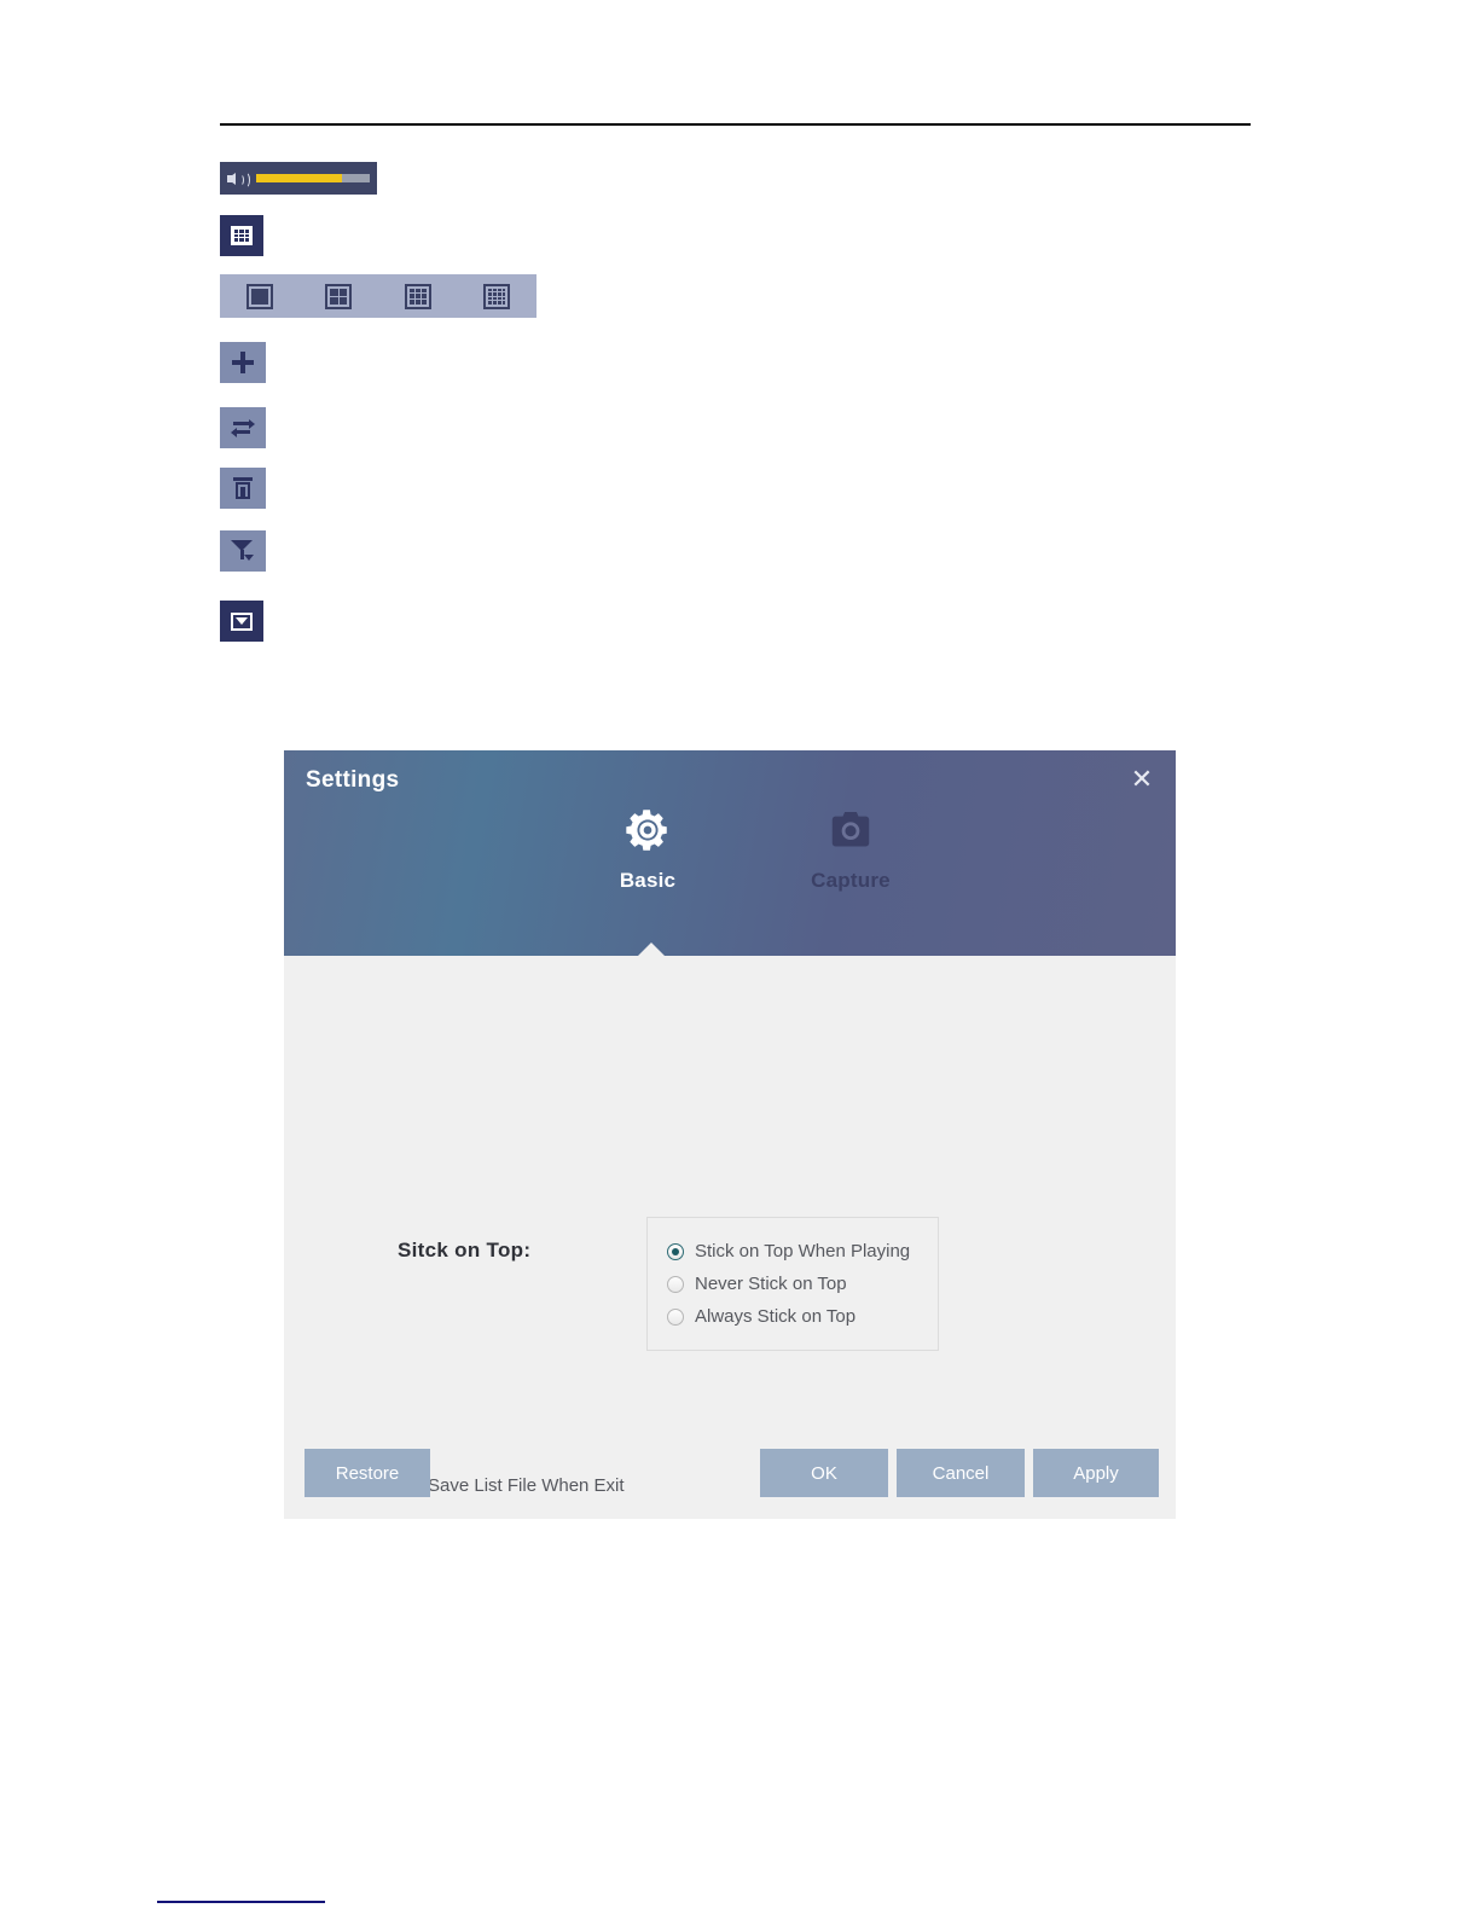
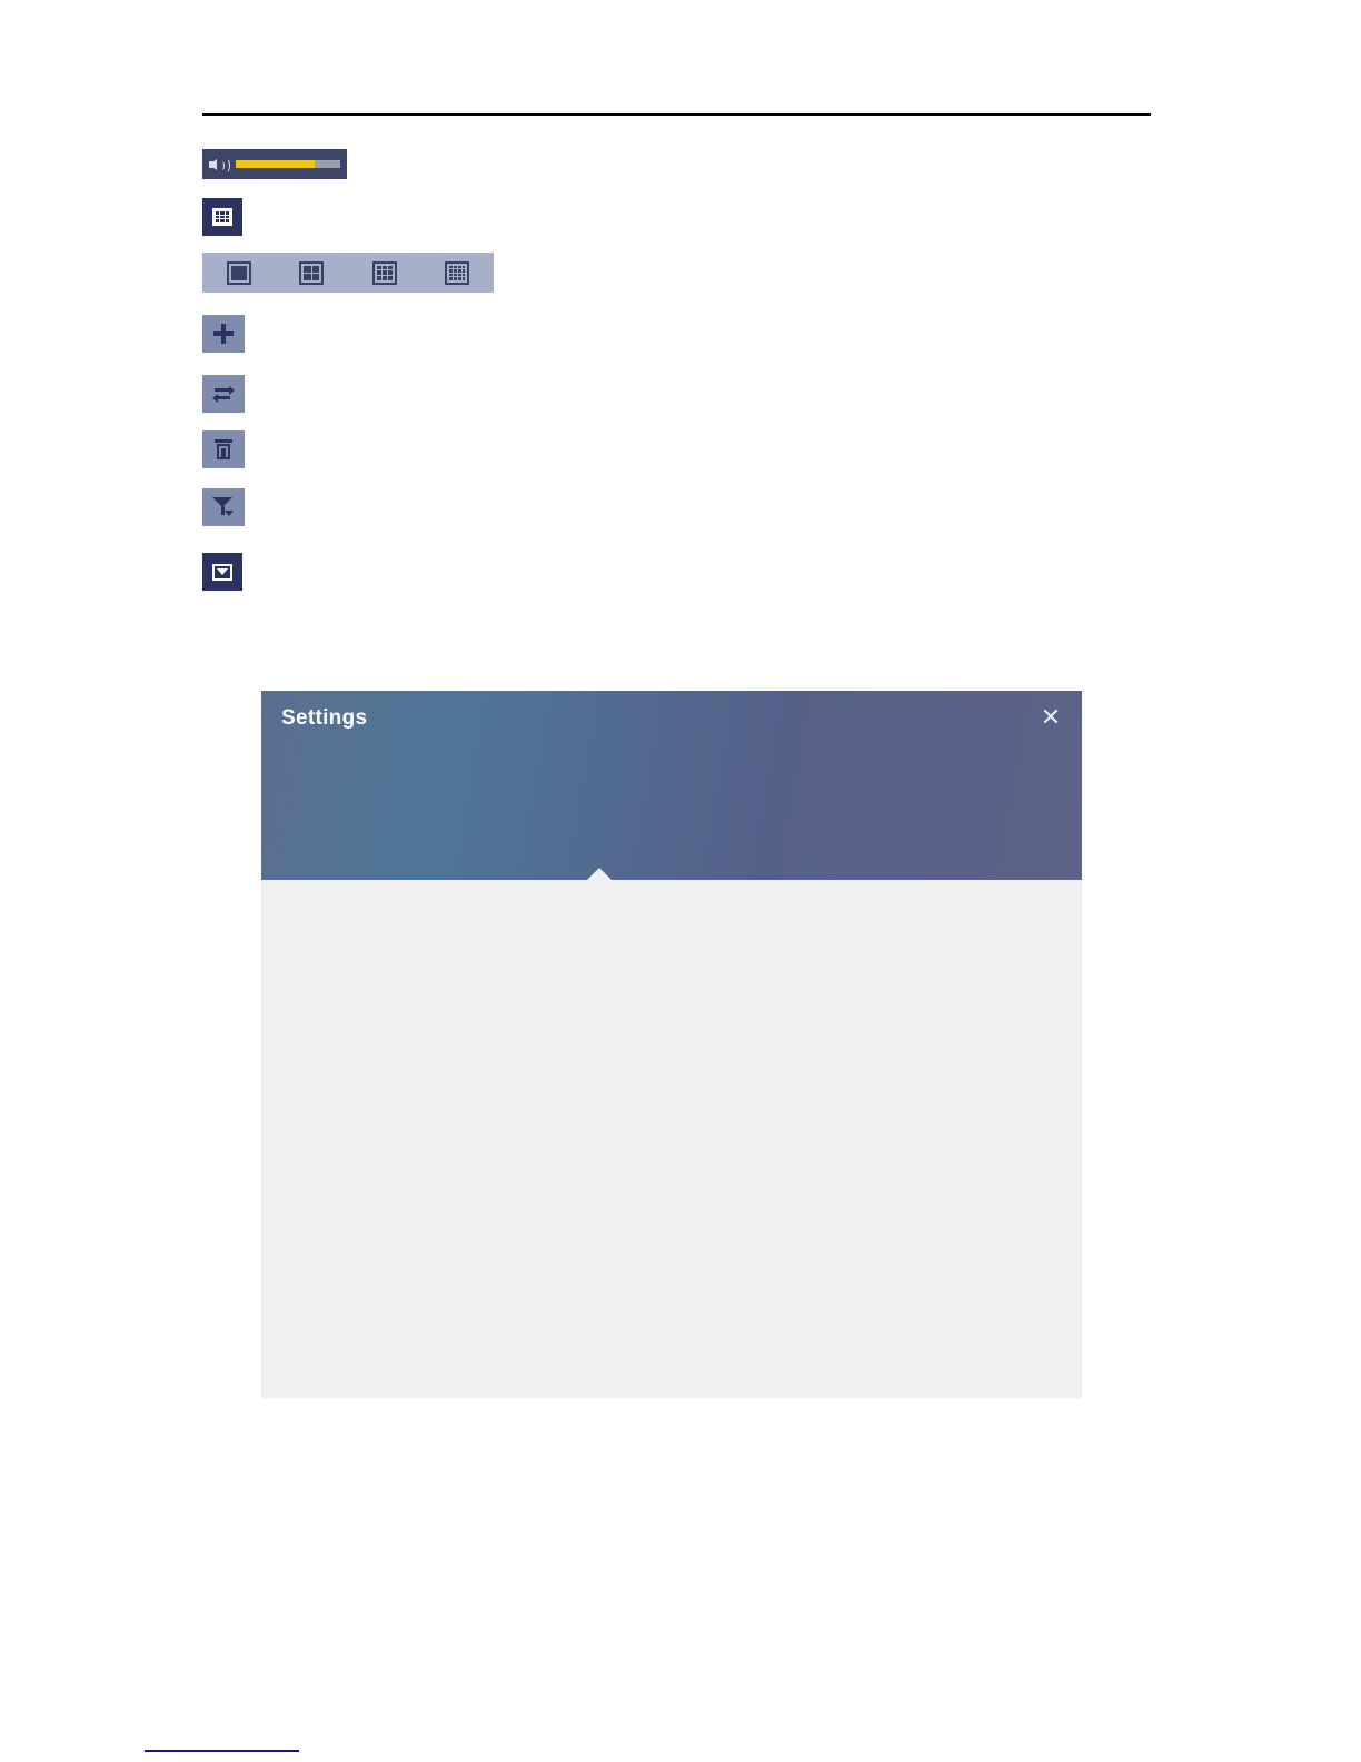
  Settings
  ✕
- Basic
- Capture
- Sitck on Top:
- Stick on Top When Playing
- Never Stick on Top
- Always Stick on Top
- Save List File When Exit
- Restore
- OK
- Cancel
- Apply
